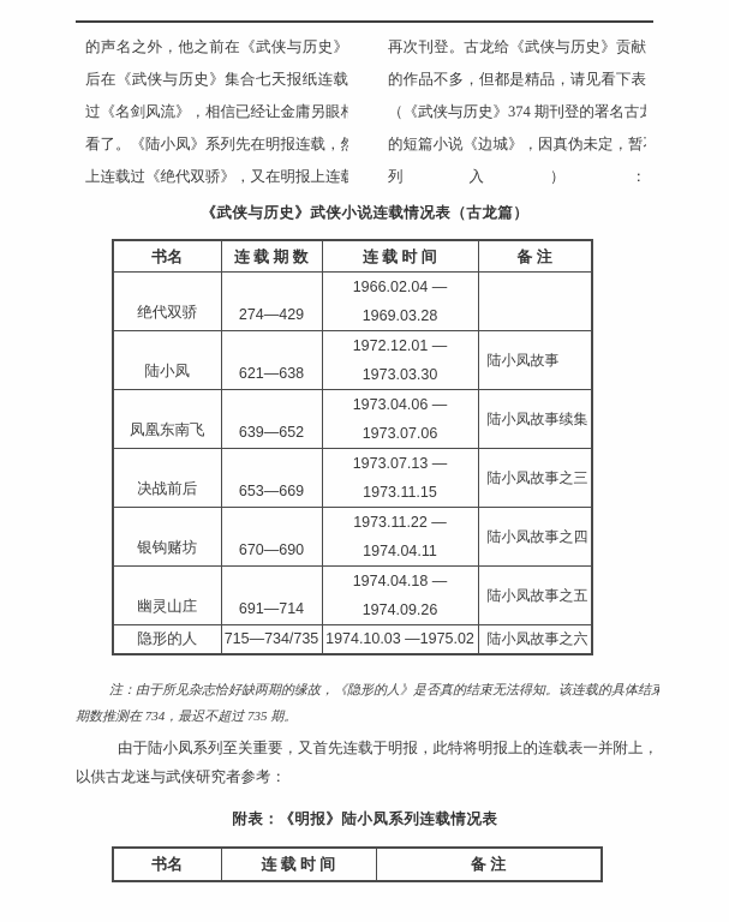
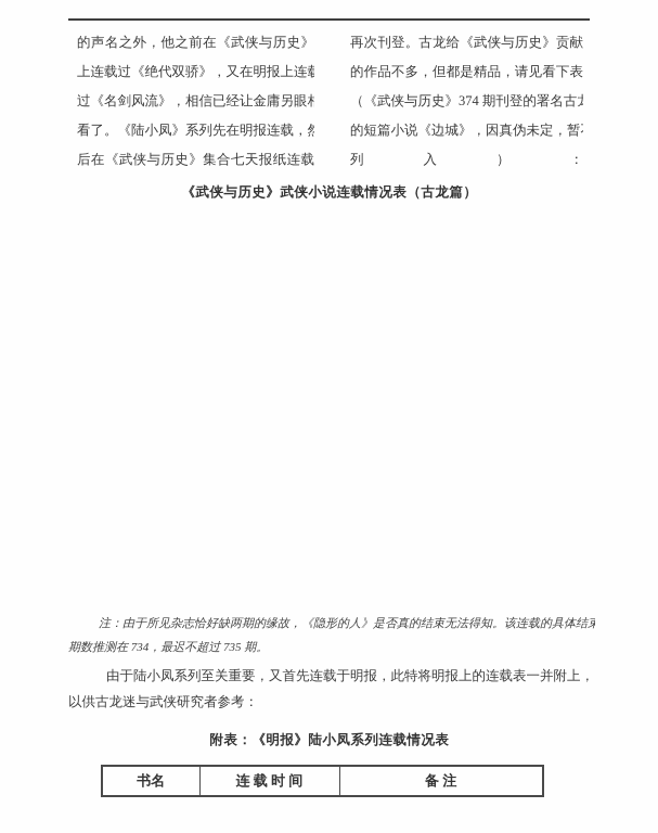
  的声名之外，他之前在《武侠与历史》
- 后在《武侠与历史》集合七天报纸连载
+ 上连载过《绝代双骄》，又在明报上连载
  过《名剑风流》，相信已经让金庸另眼相
  看了。《陆小凤》系列先在明报连载，然
- 上连载过《绝代双骄》，又在明报上连载
+ 后在《武侠与历史》集合七天报纸连载
  再次刊登。古龙给《武侠与历史》贡献
  的作品不多，但都是精品，请见看下表
  （《武侠与历史》374 期刊登的署名古
  的短篇小说《边城》，因真伪未定，暂
  列入）：
  《武侠与历史》武侠小说连载情况表（古龙篇）
- 书名	连 载 期 数	连 载 时 间	备 注
- 绝代双骄	274—429	1966.02.04 — 1969.03.28
- 陆小凤	621—638	1972.12.01 — 1973.03.30	陆小凤故事
- 凤凰东南飞	639—652	1973.04.06 — 1973.07.06	陆小凤故事续集
- 决战前后	653—669	1973.07.13 — 1973.11.15	陆小凤故事之三
- 银钩赌坊	670—690	1973.11.22 — 1974.04.11	陆小凤故事之四
- 幽灵山庄	691—714	1974.04.18 — 1974.09.26	陆小凤故事之五
- 隐形的人	715—734/735	1974.10.03 —1975.02	陆小凤故事之六
  注：由于所见杂志恰好缺两期的缘故，《隐形的人》是否真的结束无法得知。该连载的具体结束
  期数推测在 734，最迟不超过 735 期。
  由于陆小凤系列至关重要，又首先连载于明报，此特将明报上的连载表一并附上，
  以供古龙迷与武侠研究者参考：
  附表：《明报》陆小凤系列连载情况表
  书名	连 载 时 间	备 注
